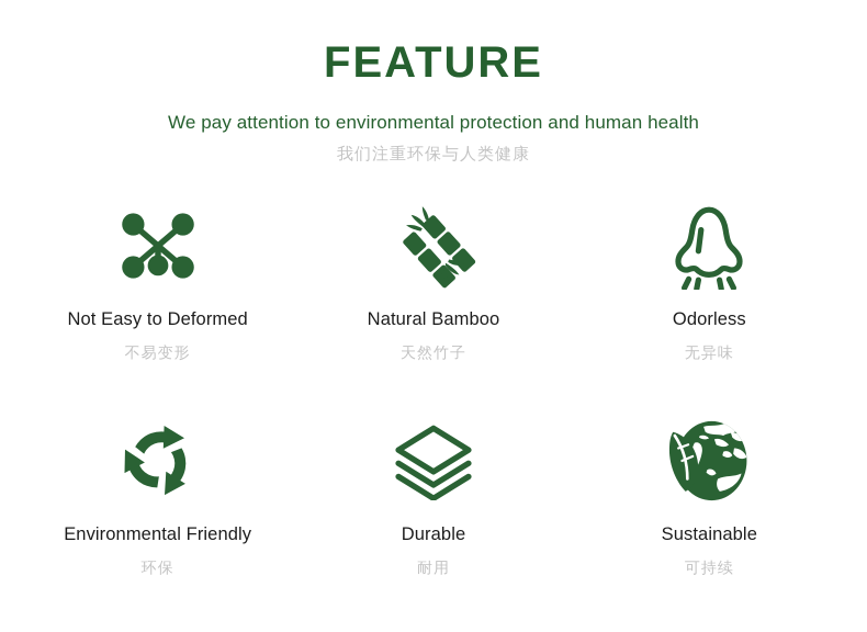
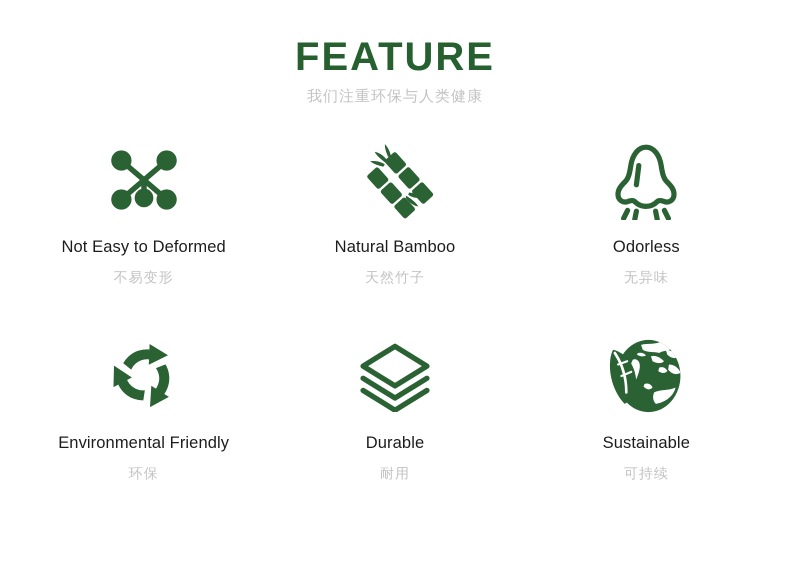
  FEATURE
- We pay attention to environmental protection and human health
  我们注重环保与人类健康
  Not Easy to Deformed
  不易变形
  Natural Bamboo
  天然竹子
  Odorless
  无异味
  Environmental Friendly
  环保
  Durable
  耐用
  Sustainable
  可持续
